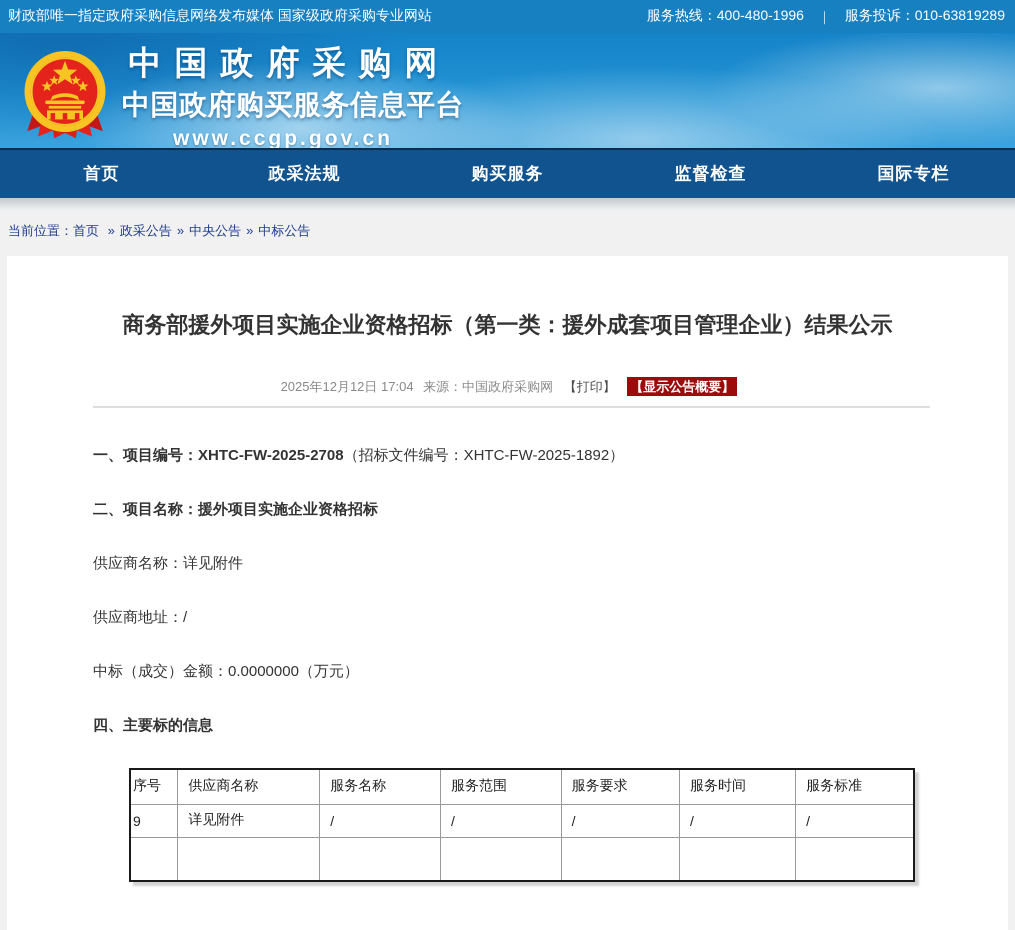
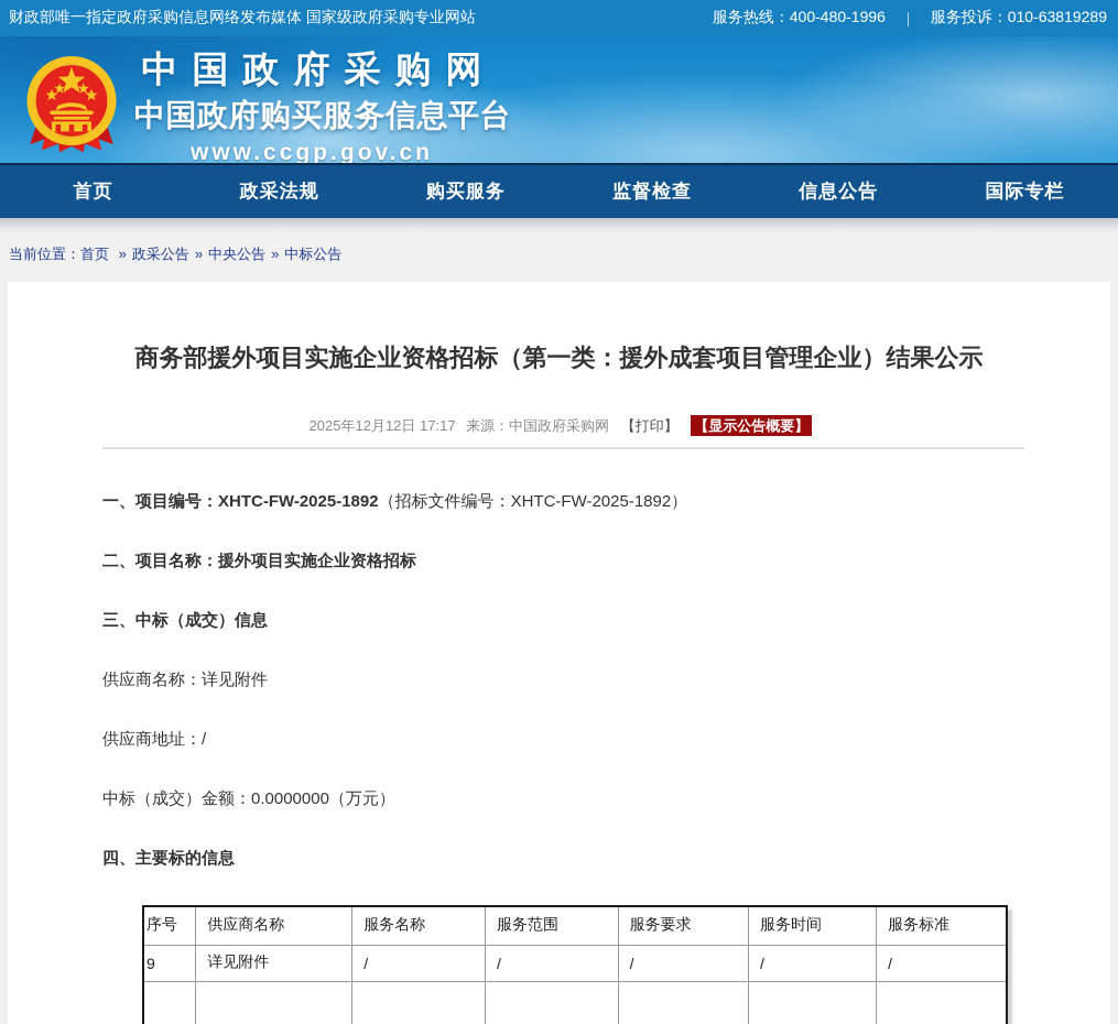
  财政部唯一指定政府采购信息网络发布媒体 国家级政府采购专业网站
  服务热线：400-480-1996
  ｜
  服务投诉：010-63819289
  中国政府采购网
  中国政府购买服务信息平台
  www.ccgp.gov.cn
  首页
  政采法规
  购买服务
  监督检查
+ 信息公告
  国际专栏
  当前位置：首页 » 政采公告 » 中央公告 » 中标公告
  商务部援外项目实施企业资格招标（第一类：援外成套项目管理企业）结果公示
- 2025年12月12日 17:04 来源：中国政府采购网 【打印】 【显示公告概要】
+ 2025年12月12日 17:17 来源：中国政府采购网 【打印】 【显示公告概要】
- 一、项目编号：XHTC-FW-2025-2708（招标文件编号：XHTC-FW-2025-1892）
+ 一、项目编号：XHTC-FW-2025-1892（招标文件编号：XHTC-FW-2025-1892）
  二、项目名称：援外项目实施企业资格招标
+ 三、中标（成交）信息
  供应商名称：详见附件
  供应商地址：/
  中标（成交）金额：0.0000000（万元）
  四、主要标的信息
  序号	供应商名称	服务名称	服务范围	服务要求	服务时间	服务标准
  9	详见附件	/	/	/	/	/
